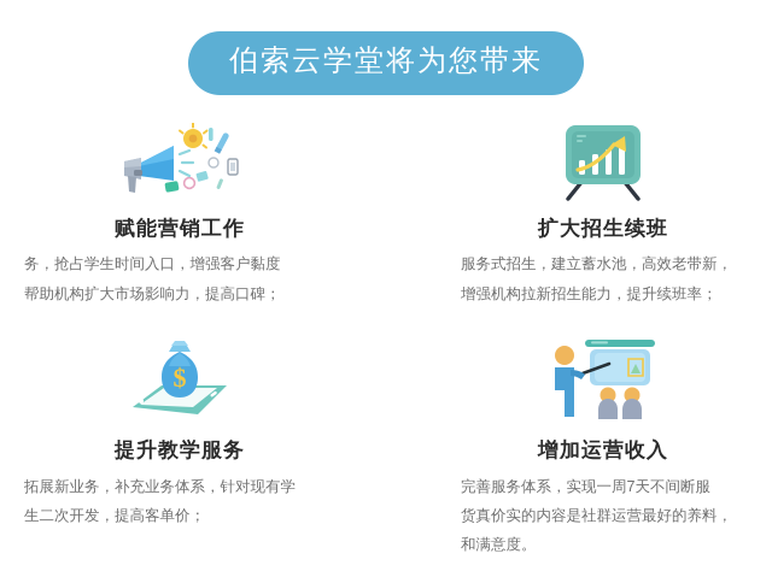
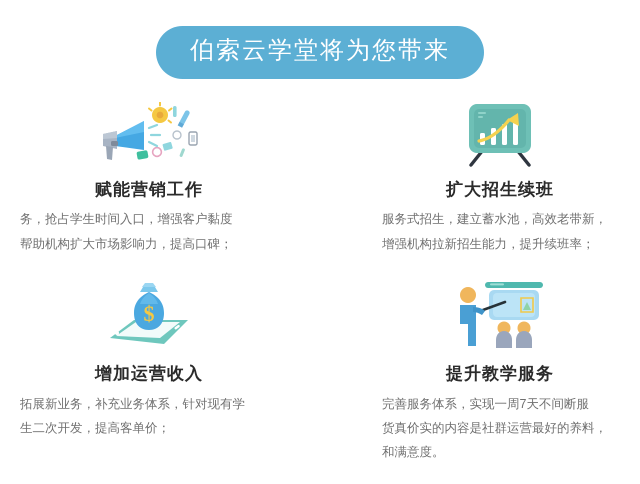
  伯索云学堂将为您带来
  赋能营销工作
  务，抢占学生时间入口，增强客户黏度
  帮助机构扩大市场影响力，提高口碑；
  扩大招生续班
  服务式招生，建立蓄水池，高效老带新，
  增强机构拉新招生能力，提升续班率；
  $
- 提升教学服务
+ 增加运营收入
  拓展新业务，补充业务体系，针对现有学
  生二次开发，提高客单价；
- 增加运营收入
+ 提升教学服务
  完善服务体系，实现一周7天不间断服
  货真价实的内容是社群运营最好的养料，
  和满意度。
